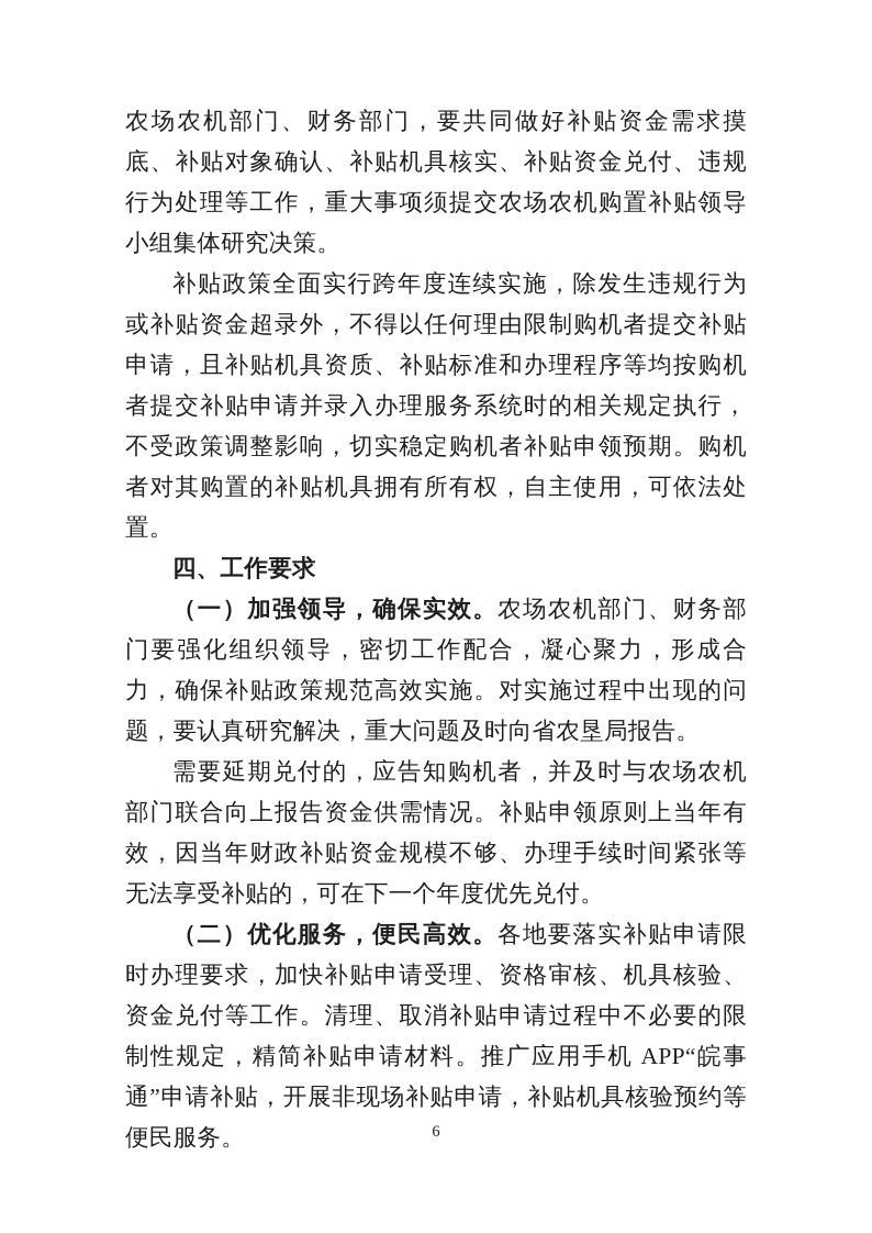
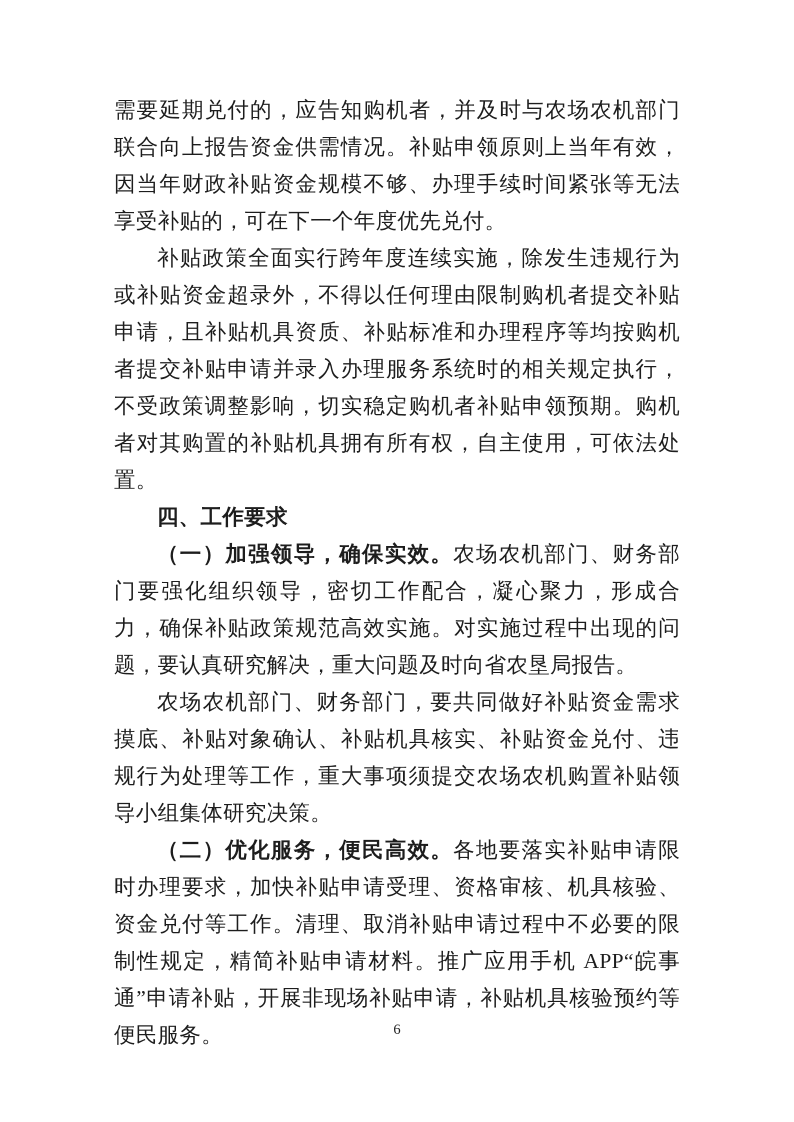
- 农场农机部门、财务部门，要共同做好补贴资金需求摸底、补贴对象确认、补贴机具核实、补贴资金兑付、违规行为处理等工作，重大事项须提交农场农机购置补贴领导小组集体研究决策。
+ 需要延期兑付的，应告知购机者，并及时与农场农机部门联合向上报告资金供需情况。补贴申领原则上当年有效，因当年财政补贴资金规模不够、办理手续时间紧张等无法享受补贴的，可在下一个年度优先兑付。
  补贴政策全面实行跨年度连续实施，除发生违规行为或补贴资金超录外，不得以任何理由限制购机者提交补贴申请，且补贴机具资质、补贴标准和办理程序等均按购机者提交补贴申请并录入办理服务系统时的相关规定执行，不受政策调整影响，切实稳定购机者补贴申领预期。购机者对其购置的补贴机具拥有所有权，自主使用，可依法处置。
  四、工作要求
  （一）加强领导，确保实效。农场农机部门、财务部门要强化组织领导，密切工作配合，凝心聚力，形成合力，确保补贴政策规范高效实施。对实施过程中出现的问题，要认真研究解决，重大问题及时向省农垦局报告。
- 需要延期兑付的，应告知购机者，并及时与农场农机部门联合向上报告资金供需情况。补贴申领原则上当年有效，因当年财政补贴资金规模不够、办理手续时间紧张等无法享受补贴的，可在下一个年度优先兑付。
+ 农场农机部门、财务部门，要共同做好补贴资金需求摸底、补贴对象确认、补贴机具核实、补贴资金兑付、违规行为处理等工作，重大事项须提交农场农机购置补贴领导小组集体研究决策。
  （二）优化服务，便民高效。各地要落实补贴申请限时办理要求，加快补贴申请受理、资格审核、机具核验、资金兑付等工作。清理、取消补贴申请过程中不必要的限制性规定，精简补贴申请材料。推广应用手机 APP“皖事通”申请补贴，开展非现场补贴申请，补贴机具核验预约等便民服务。
  6
